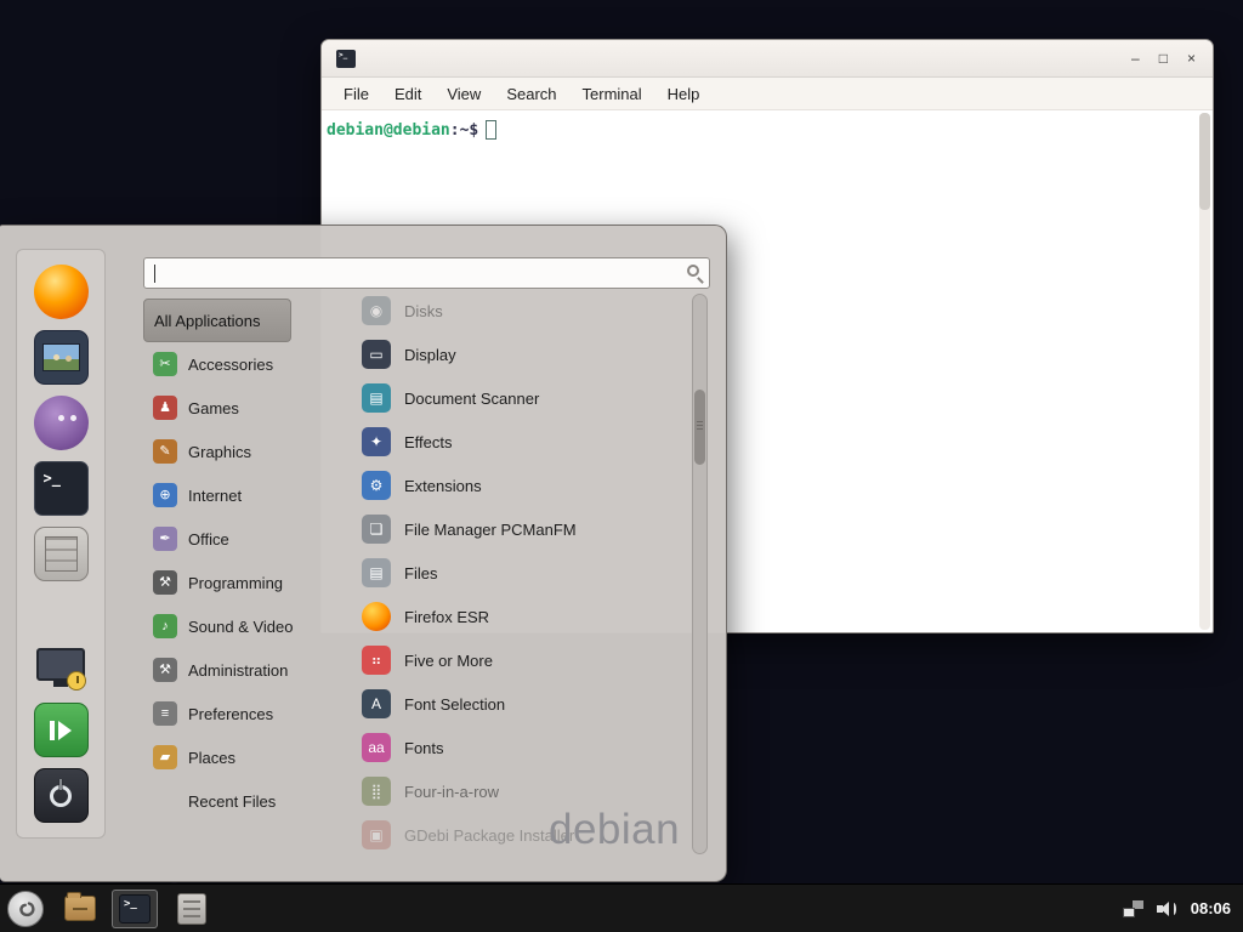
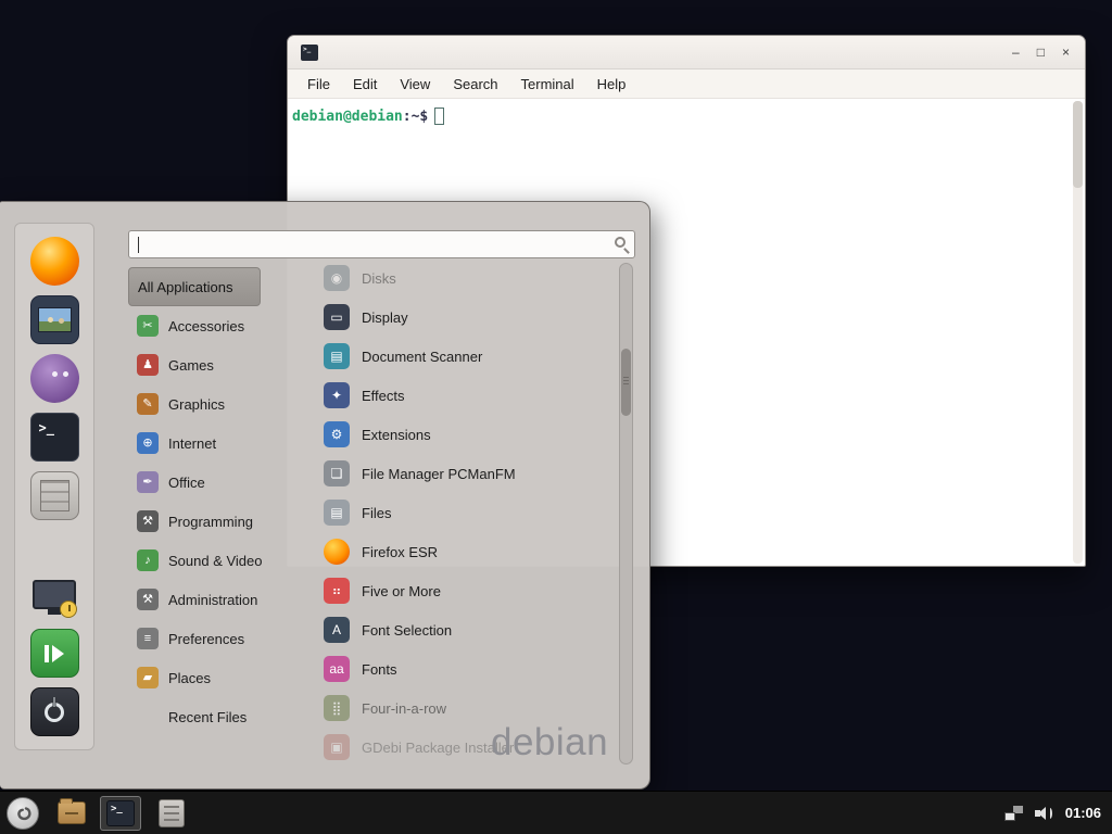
  –
  □
  ×
  File
  Edit
  View
  Search
  Terminal
  Help
  debian@debian:~$
  >_
  All Applications
  ✂
  Accessories
  ♟
  Games
  ✎
  Graphics
  ⊕
  Internet
  ✒
  Office
  ⚒
  Programming
  ♪
  Sound & Video
  ⚒
  Administration
  ≡
  Preferences
  ▰
  Places
  Recent Files
  ◉
  Disks
  ▭
  Display
  ▤
  Document Scanner
  ✦
  Effects
  ⚙
  Extensions
  ❏
  File Manager PCManFM
  ▤
  Files
  Firefox ESR
  ⠶
  Five or More
  A
  Font Selection
  aa
  Fonts
  ⣿
  Four-in-a-row
  ▣
  GDebi Package Installer
  debian
  >_
- 08:06
+ 01:06
